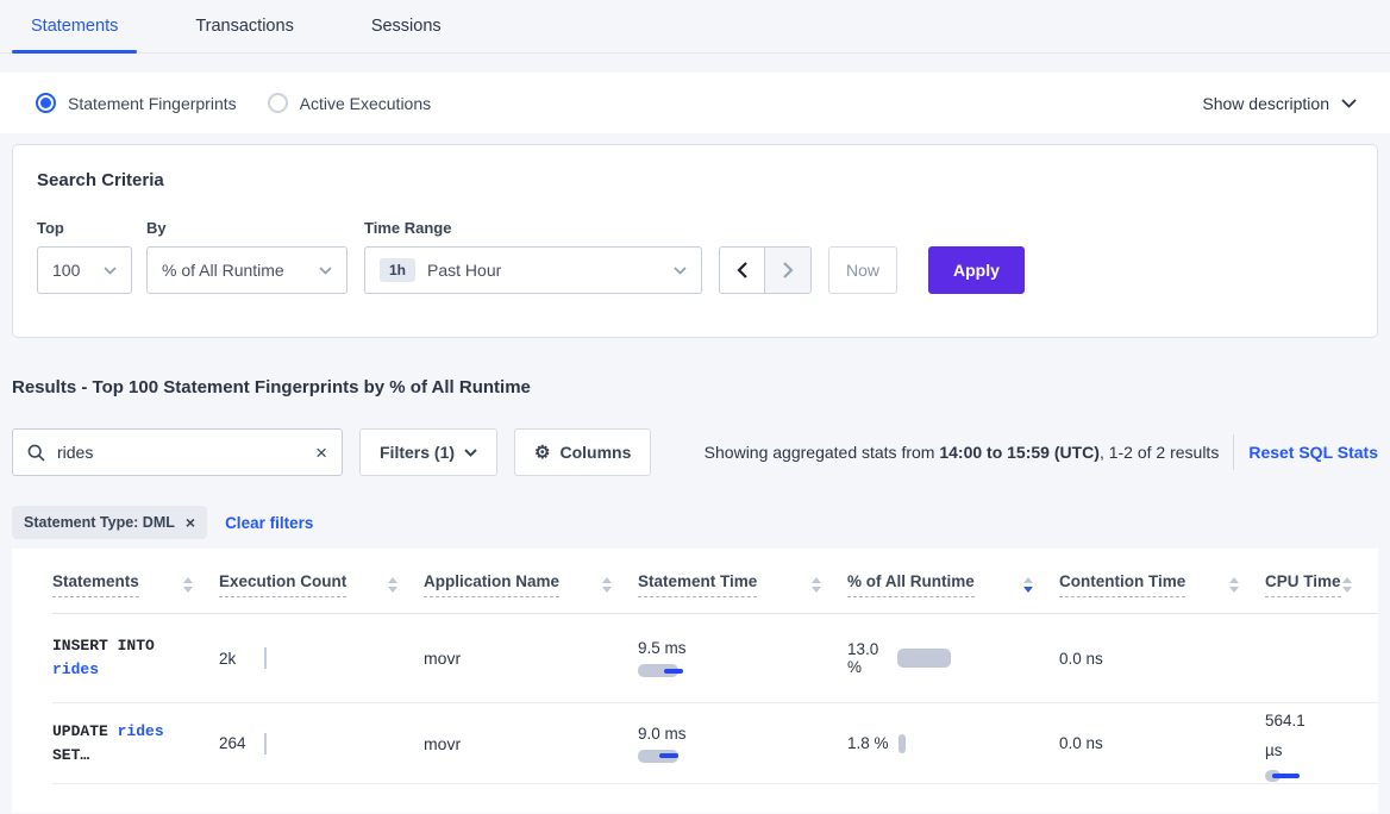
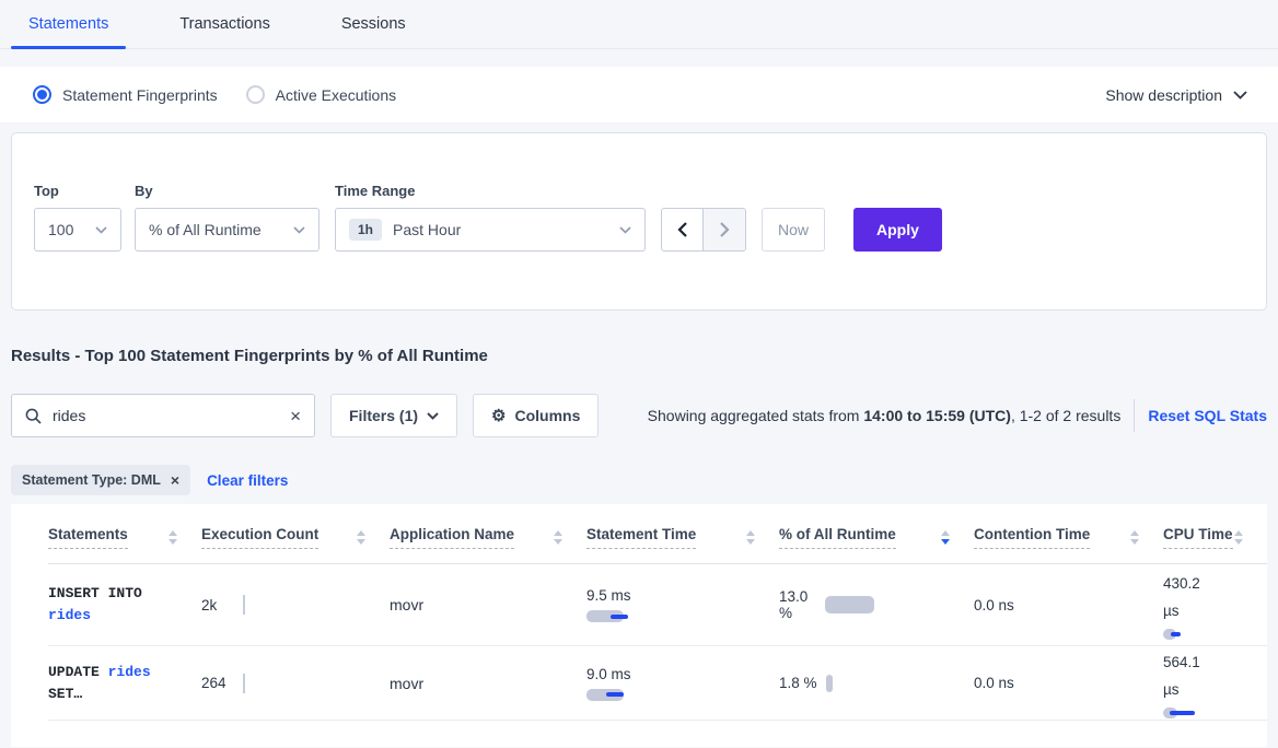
  Statements
  Transactions
  Sessions
  Statement Fingerprints
  Active Executions
  Show description
- Search Criteria
  Top
  100
  By
  % of All Runtime
  Time Range
  1h
  Past Hour
  Now
  Apply
  Results - Top 100 Statement Fingerprints by % of All Runtime
  rides
  ×
  Filters (1)
  ⚙
  Columns
  Showing aggregated stats from 14:00 to 15:59 (UTC), 1-2 of 2 results
  Reset SQL Stats
  Statement Type: DML
  ×
  Clear filters
  Statements
  Execution Count
  Application Name
  Statement Time
  % of All Runtime
  Contention Time
  CPU Time
  INSERT INTO
  rides
  2k
  movr
  9.5 ms
  13.0 %
  0.0 ns
+ 430.2 µs
  UPDATE rides
  SET…
  264
  movr
  9.0 ms
  1.8 %
  0.0 ns
  564.1 µs
